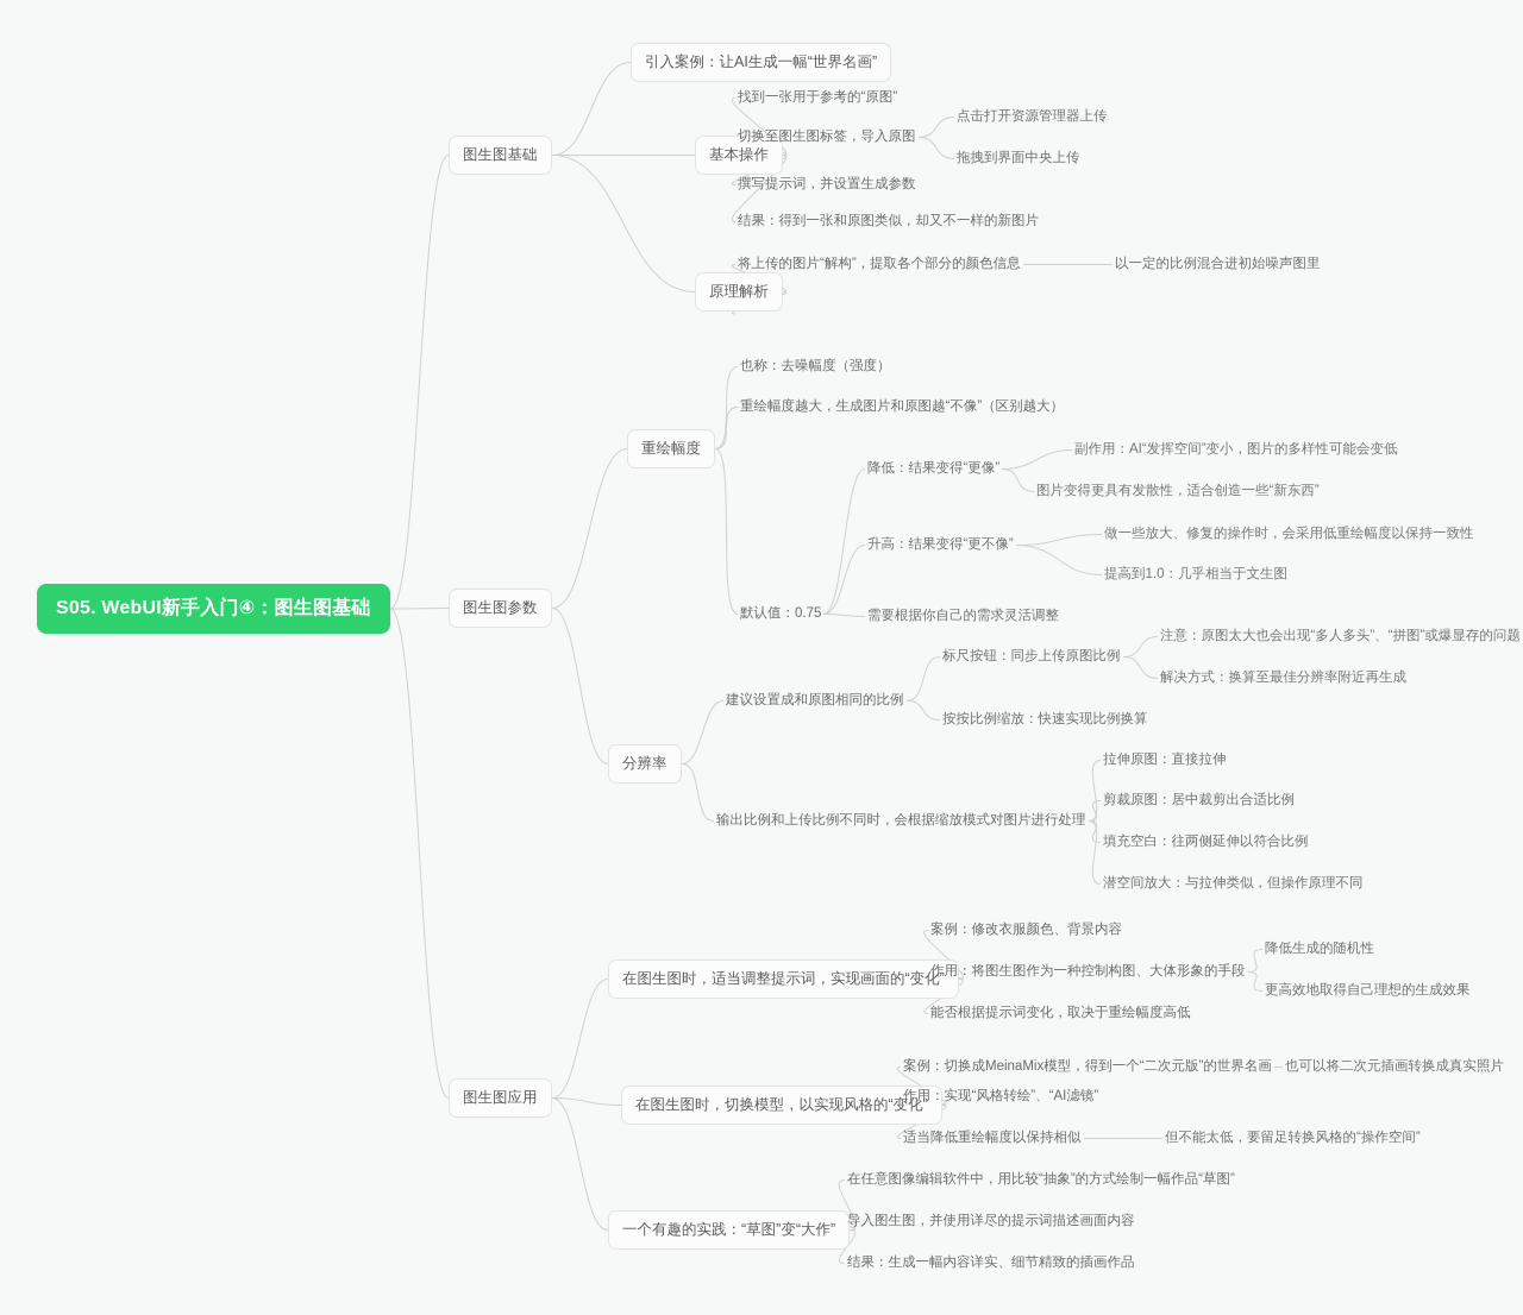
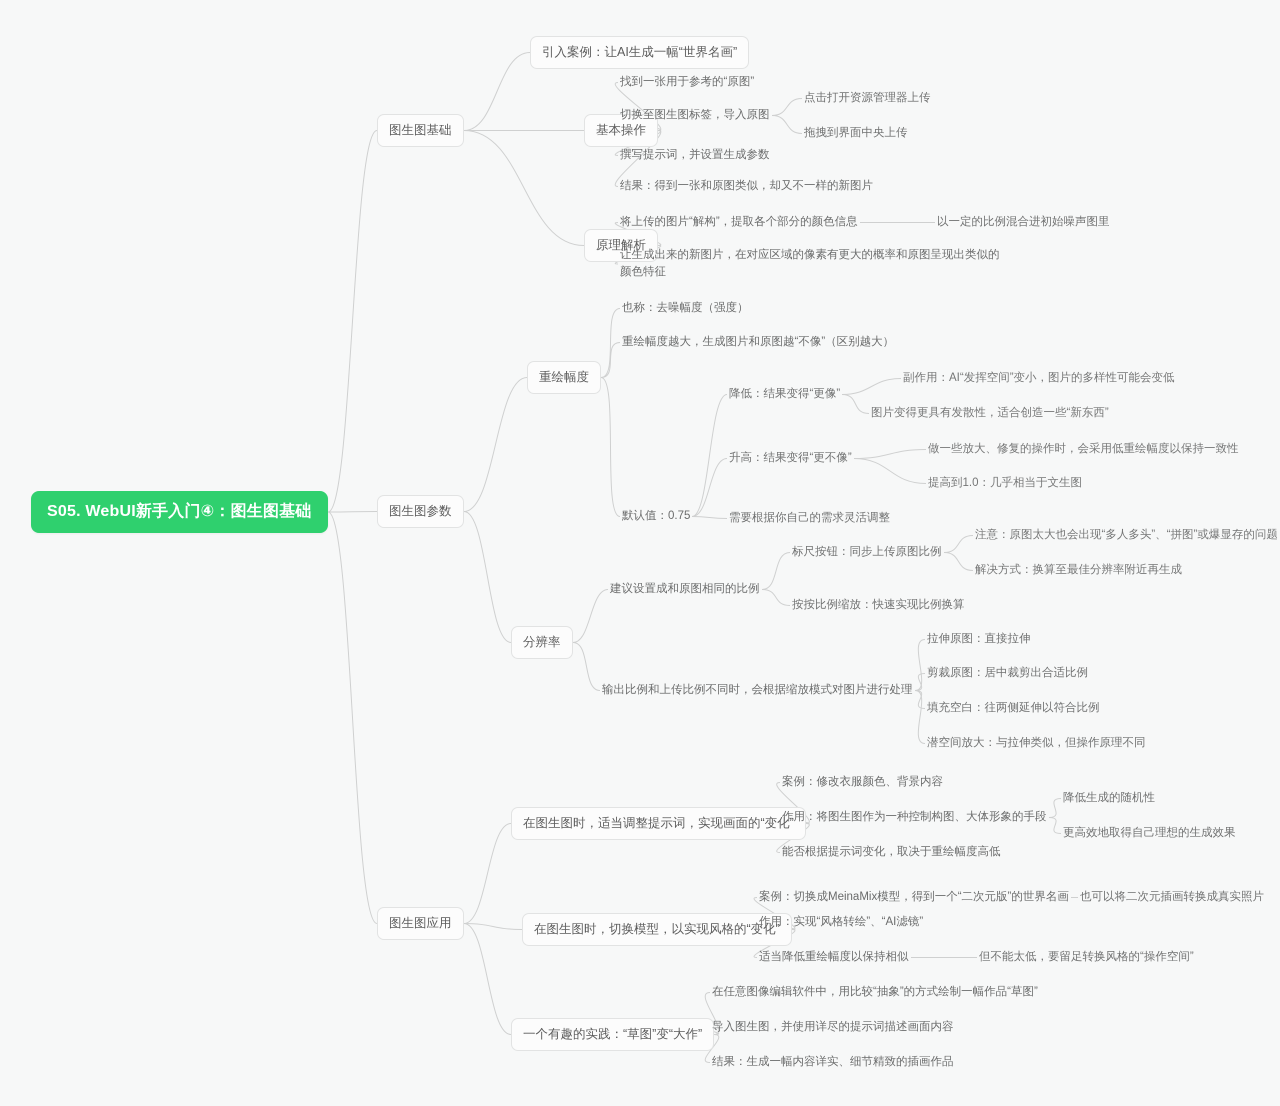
  S05. WebUI新手入门④：图生图基础
  图生图基础
  引入案例：让AI生成一幅“世界名画”
  基本操作
  找到一张用于参考的“原图”
  切换至图生图标签，导入原图
  点击打开资源管理器上传
  拖拽到界面中央上传
  撰写提示词，并设置生成参数
  结果：得到一张和原图类似，却又不一样的新图片
  原理解析
  将上传的图片“解构”，提取各个部分的颜色信息
  以一定的比例混合进初始噪声图里
+ 让生成出来的新图片，在对应区域的像素有更大的概率和原图呈现出类似的
+ 颜色特征
  图生图参数
  重绘幅度
  也称：去噪幅度（强度）
  重绘幅度越大，生成图片和原图越“不像”（区别越大）
  默认值：0.75
  降低：结果变得“更像”
  副作用：AI“发挥空间”变小，图片的多样性可能会变低
  图片变得更具有发散性，适合创造一些“新东西”
  升高：结果变得“更不像”
  做一些放大、修复的操作时，会采用低重绘幅度以保持一致性
  提高到1.0：几乎相当于文生图
  需要根据你自己的需求灵活调整
  分辨率
  建议设置成和原图相同的比例
  标尺按钮：同步上传原图比例
  注意：原图太大也会出现“多人多头”、“拼图”或爆显存的问题
  解决方式：换算至最佳分辨率附近再生成
  按按比例缩放：快速实现比例换算
  输出比例和上传比例不同时，会根据缩放模式对图片进行处理
  拉伸原图：直接拉伸
  剪裁原图：居中裁剪出合适比例
  填充空白：往两侧延伸以符合比例
  潜空间放大：与拉伸类似，但操作原理不同
  图生图应用
  在图生图时，适当调整提示词，实现画面的“变化”
  案例：修改衣服颜色、背景内容
  作用：将图生图作为一种控制构图、大体形象的手段
  降低生成的随机性
  更高效地取得自己理想的生成效果
  能否根据提示词变化，取决于重绘幅度高低
  在图生图时，切换模型，以实现风格的“变化”
  案例：切换成MeinaMix模型，得到一个“二次元版”的世界名画
  也可以将二次元插画转换成真实照片
  作用：实现“风格转绘”、“AI滤镜”
  适当降低重绘幅度以保持相似
  但不能太低，要留足转换风格的“操作空间”
  一个有趣的实践：“草图”变“大作”
  在任意图像编辑软件中，用比较“抽象”的方式绘制一幅作品“草图”
  导入图生图，并使用详尽的提示词描述画面内容
  结果：生成一幅内容详实、细节精致的插画作品
